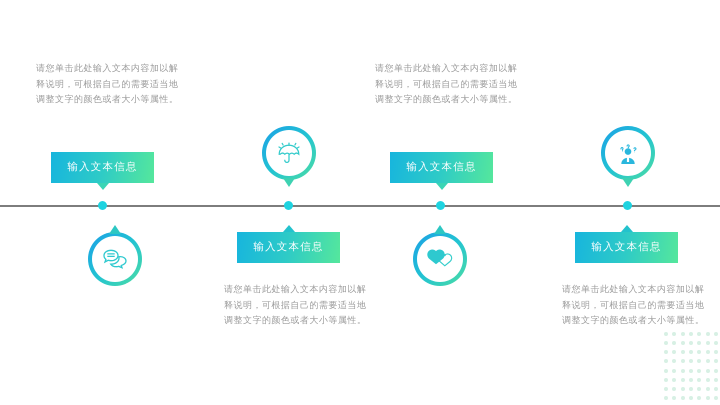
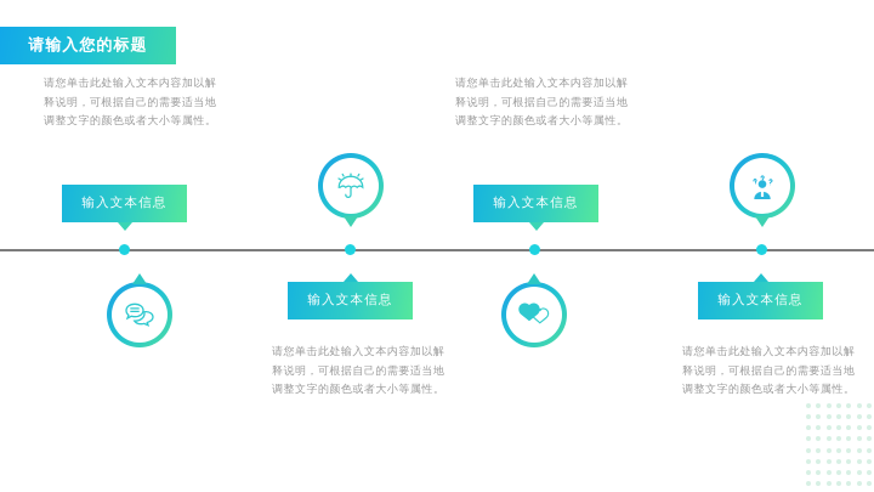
+ 请输入您的标题
  请您单击此处输入文本内容加以解释说明，可根据自己的需要适当地调整文字的颜色或者大小等属性。
  输入文本信息
  输入文本信息
  请您单击此处输入文本内容加以解释说明，可根据自己的需要适当地调整文字的颜色或者大小等属性。
  请您单击此处输入文本内容加以解释说明，可根据自己的需要适当地调整文字的颜色或者大小等属性。
  输入文本信息
  输入文本信息
  请您单击此处输入文本内容加以解释说明，可根据自己的需要适当地调整文字的颜色或者大小等属性。
